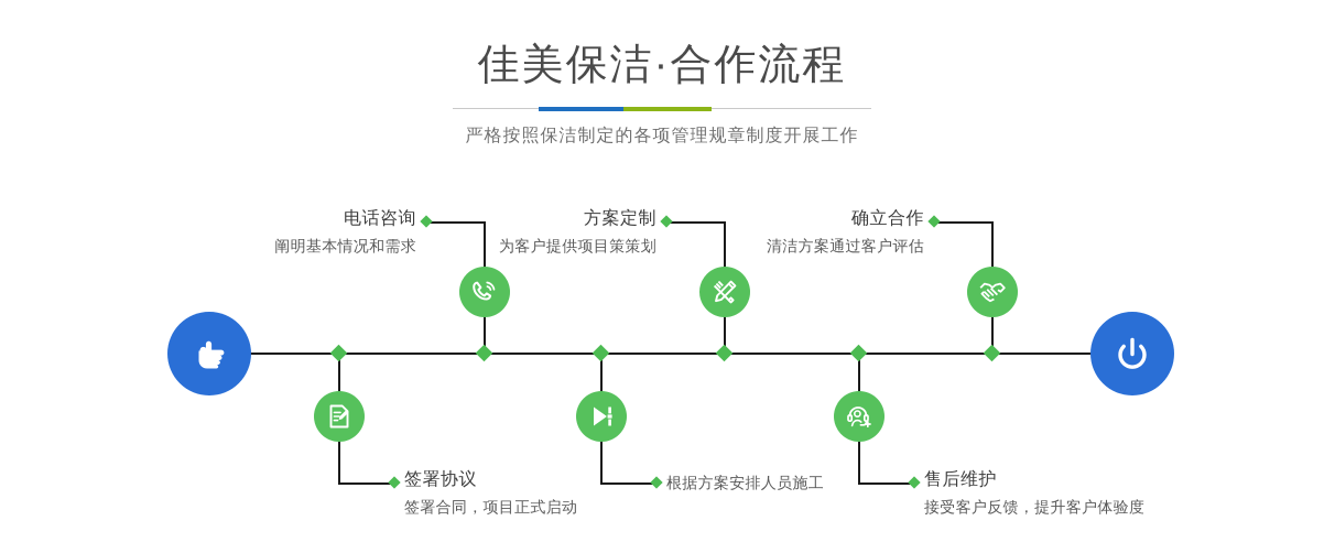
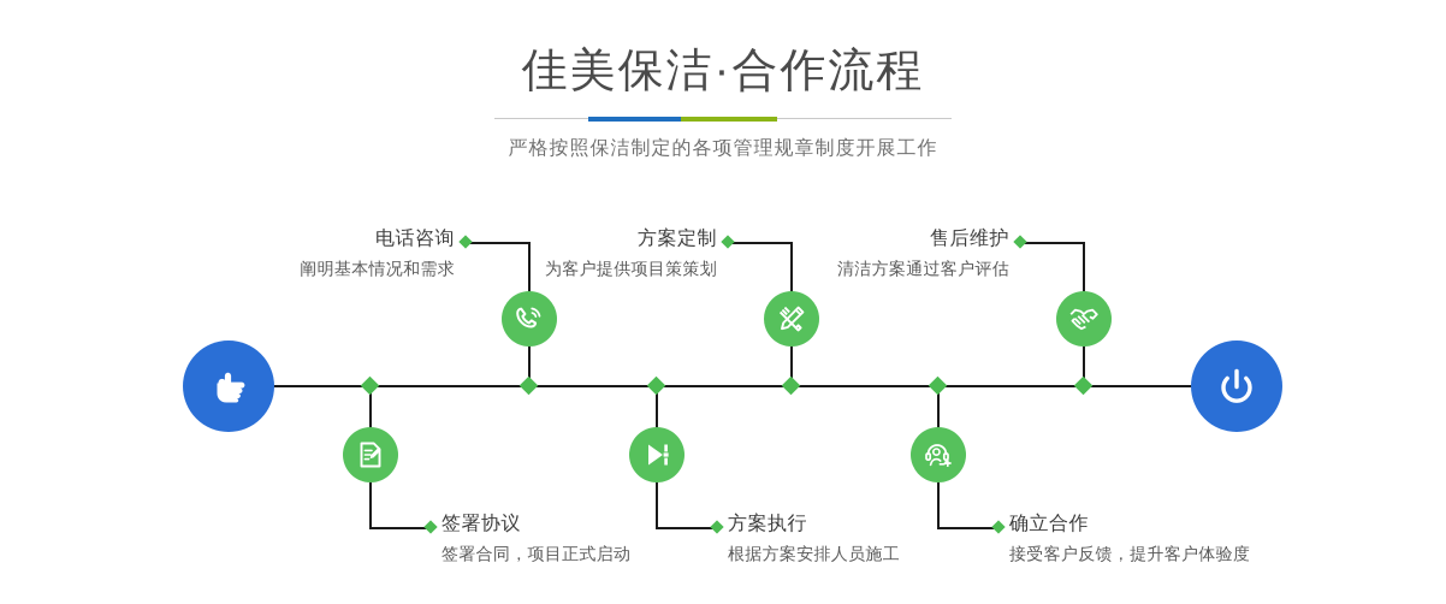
  佳美保洁·合作流程
  严格按照保洁制定的各项管理规章制度开展工作
  电话咨询
  阐明基本情况和需求
  签署协议
  签署合同，项目正式启动
  方案定制
  为客户提供项目策策划
+ 方案执行
  根据方案安排人员施工
- 确立合作
+ 售后维护
  清洁方案通过客户评估
- 售后维护
+ 确立合作
  接受客户反馈，提升客户体验度
